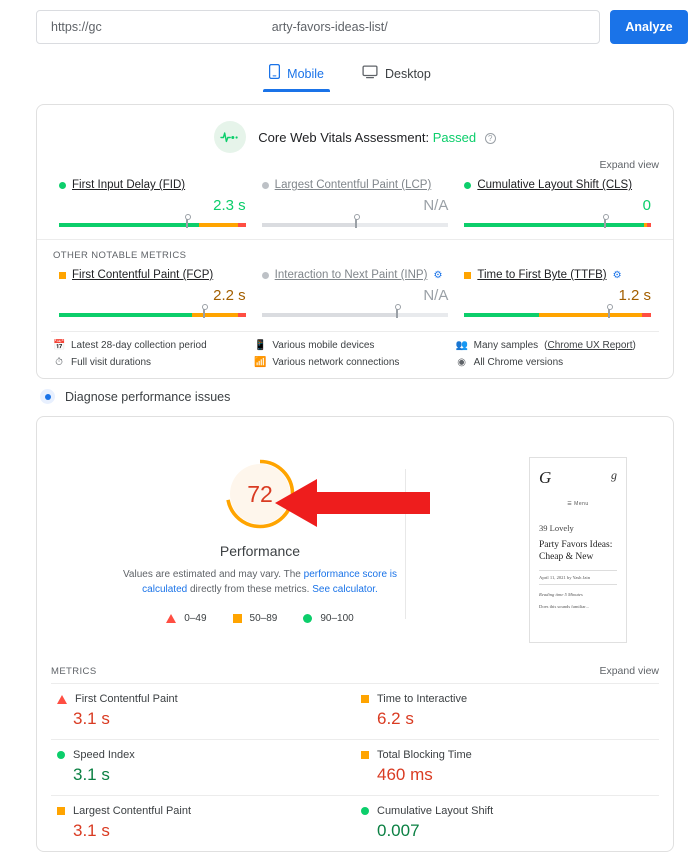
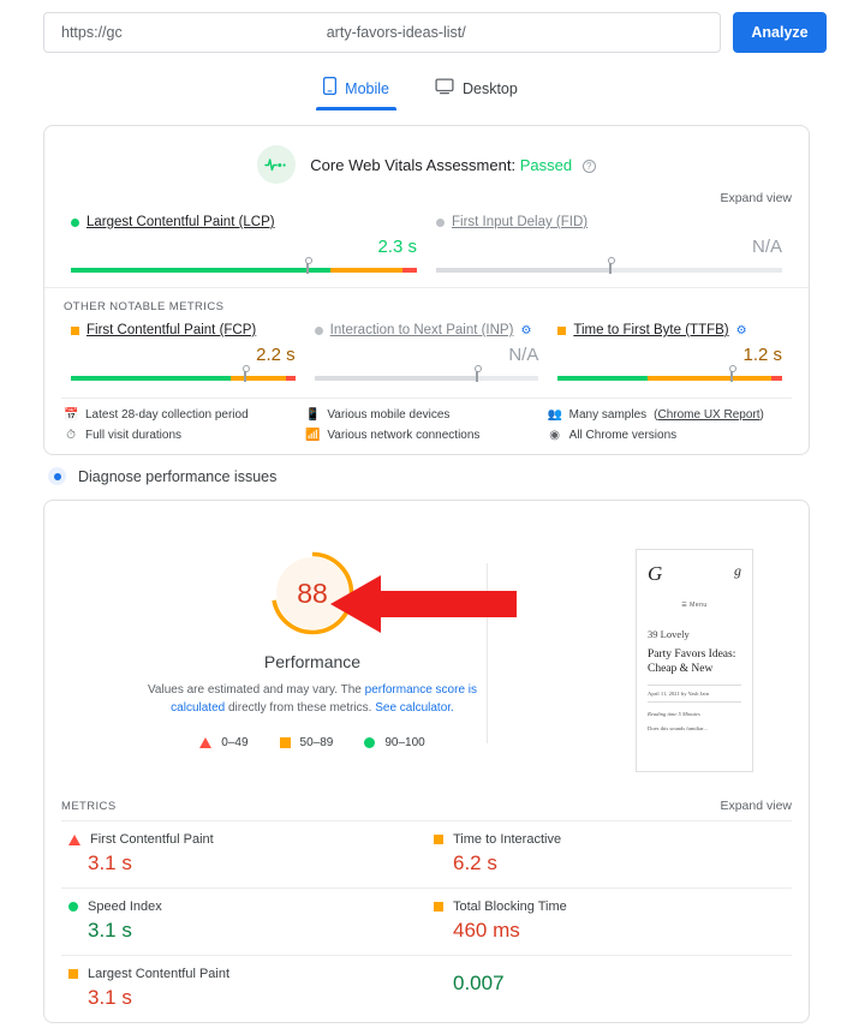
  https://gc
  arty-favors-ideas-list/
  Analyze
  Mobile
  Desktop
  Core Web Vitals Assessment: Passed ?
  Expand view
- First Input Delay (FID)
+ Largest Contentful Paint (LCP)
  2.3 s
- Largest Contentful Paint (LCP)
+ First Input Delay (FID)
  N/A
- Cumulative Layout Shift (CLS)
- 0
  OTHER NOTABLE METRICS
  First Contentful Paint (FCP)
  2.2 s
  Interaction to Next Paint (INP)
  ⚙
  N/A
  Time to First Byte (TTFB)
  ⚙
  1.2 s
  📅
  Latest 28-day collection period
  📱
  Various mobile devices
  👥
  Many samples
  (Chrome UX Report)
  ⏱
  Full visit durations
  📶
  Various network connections
  ◉
  All Chrome versions
  Diagnose performance issues
- 72
+ 88
  Performance
  Values are estimated and may vary. The performance score is calculated directly from these metrics. See calculator.
  0–49
  50–89
  90–100
  G
  g
  39 Lovely
  Party Favors Ideas: Cheap & New
  METRICS
  Expand view
  First Contentful Paint
  3.1 s
  Time to Interactive
  6.2 s
  Speed Index
  3.1 s
  Total Blocking Time
  460 ms
  Largest Contentful Paint
  3.1 s
- Cumulative Layout Shift
  0.007
